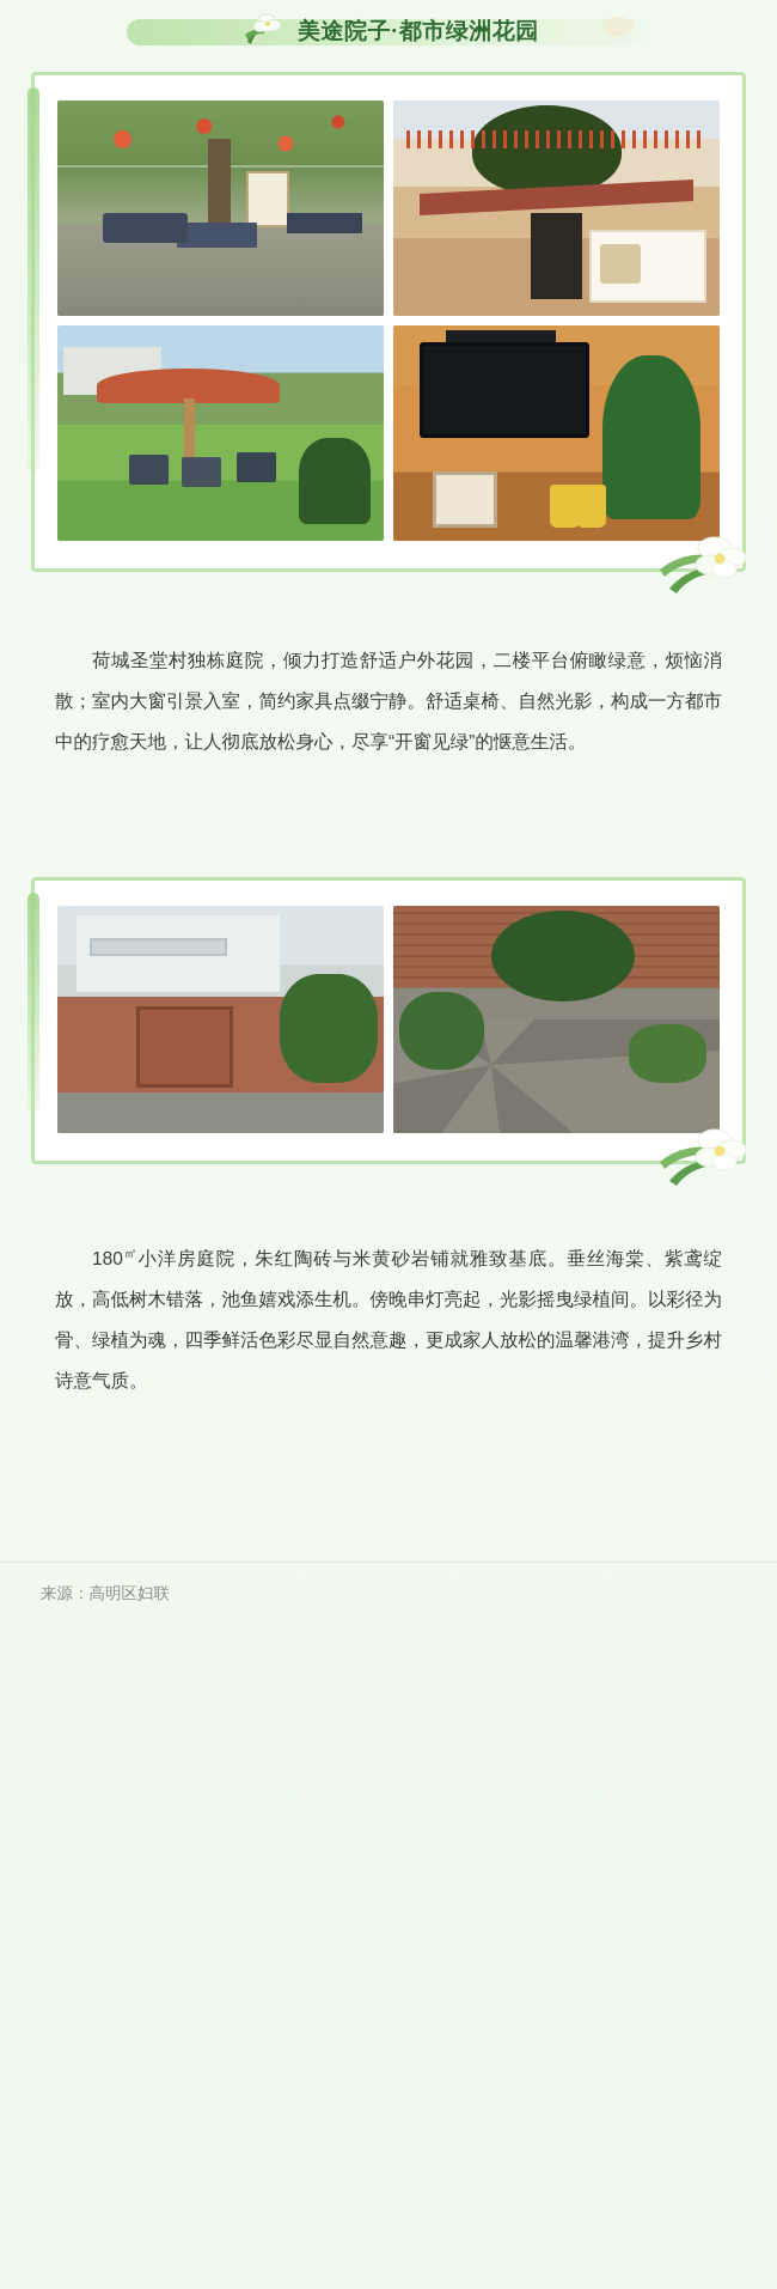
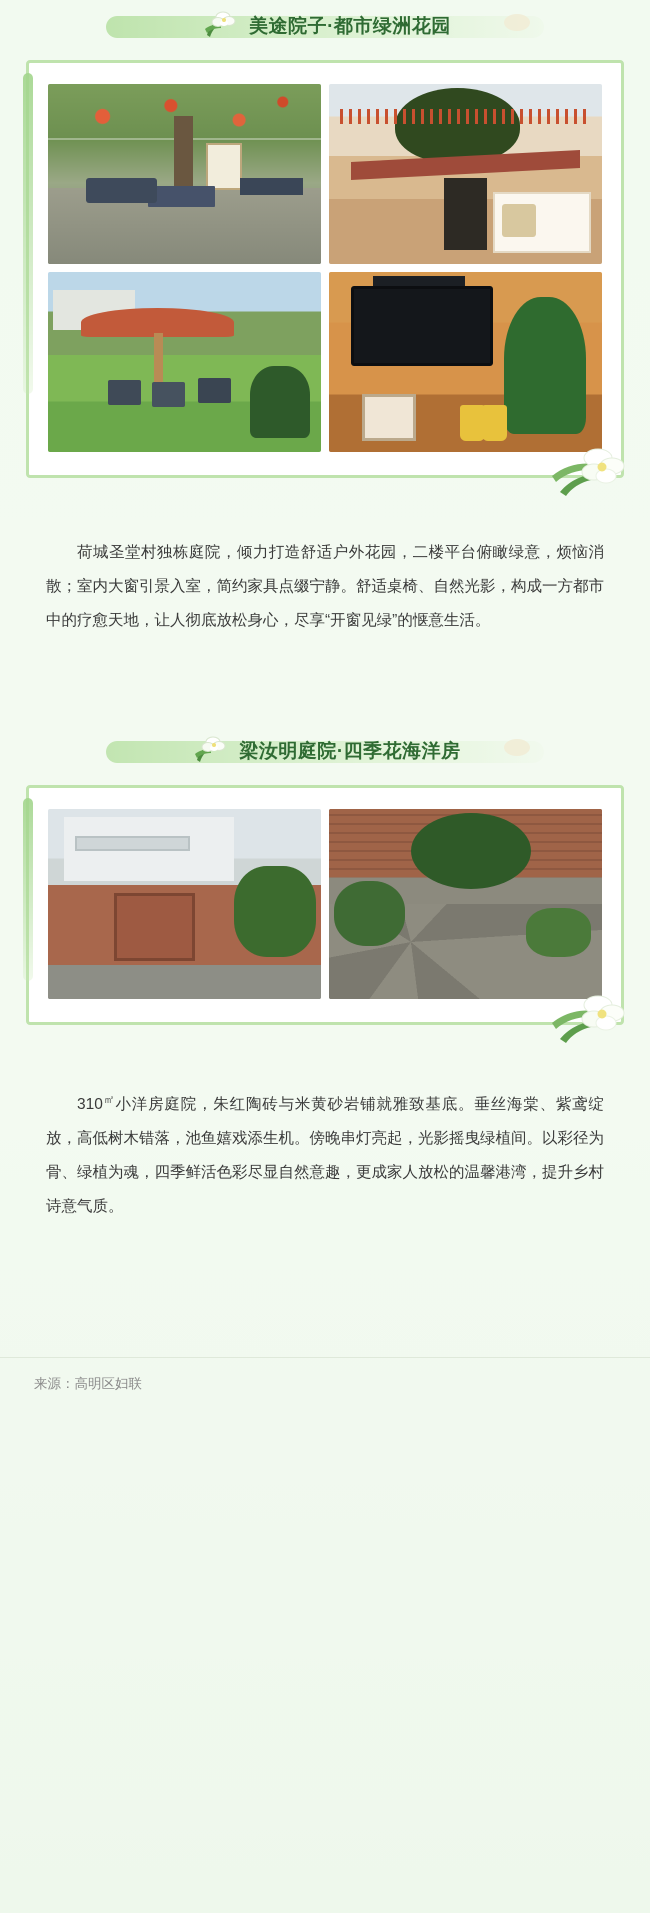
  美途院子·都市绿洲花园
  荷城圣堂村独栋庭院，倾力打造舒适户外花园，二楼平台俯瞰绿意，烦恼消散；室内大窗引景入室，简约家具点缀宁静。舒适桌椅、自然光影，构成一方都市中的疗愈天地，让人彻底放松身心，尽享“开窗见绿”的惬意生活。
+ 梁汝明庭院·四季花海洋房
- 180㎡小洋房庭院，朱红陶砖与米黄砂岩铺就雅致基底。垂丝海棠、紫鸢绽放，高低树木错落，池鱼嬉戏添生机。傍晚串灯亮起，光影摇曳绿植间。以彩径为骨、绿植为魂，四季鲜活色彩尽显自然意趣，更成家人放松的温馨港湾，提升乡村诗意气质。
+ 310㎡小洋房庭院，朱红陶砖与米黄砂岩铺就雅致基底。垂丝海棠、紫鸢绽放，高低树木错落，池鱼嬉戏添生机。傍晚串灯亮起，光影摇曳绿植间。以彩径为骨、绿植为魂，四季鲜活色彩尽显自然意趣，更成家人放松的温馨港湾，提升乡村诗意气质。
  来源：高明区妇联
